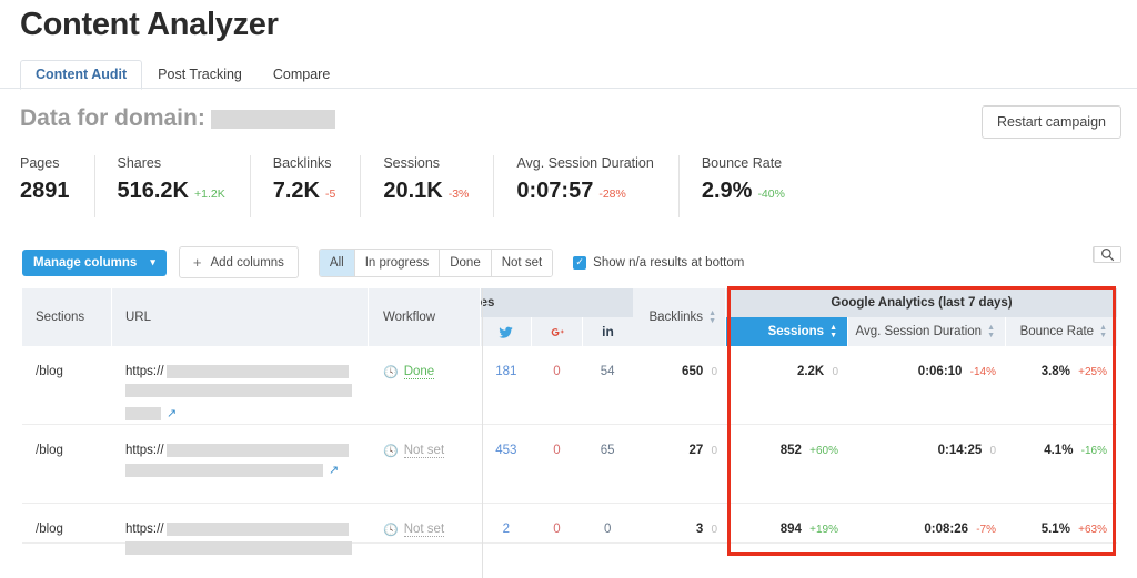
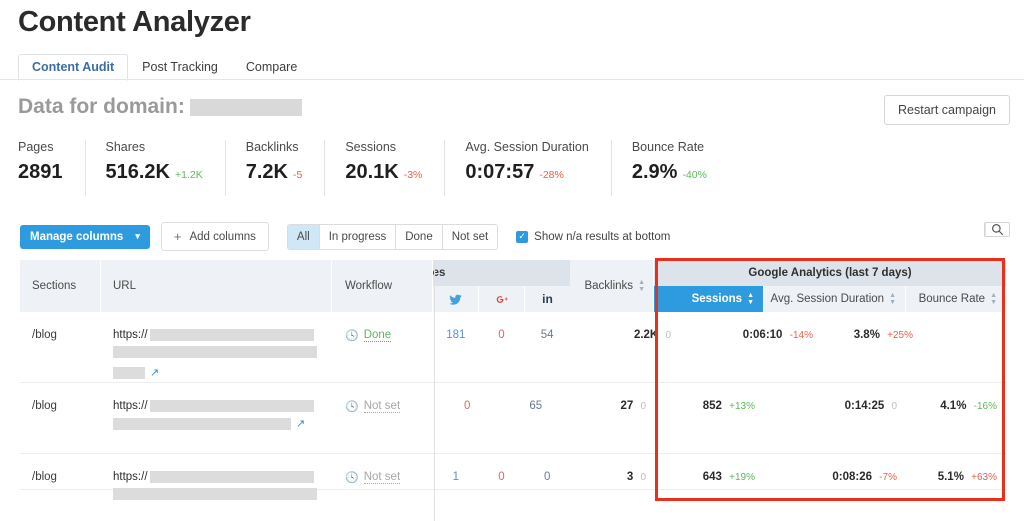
  Content Analyzer
  Content Audit
  Post Tracking
  Compare
  Data for domain:
  Restart campaign
  Pages
  2891
  Shares
  516.2K
  +1.2K
  Backlinks
  7.2K
  -5
  Sessions
  20.1K
  -3%
  Avg. Session Duration
  0:07:57
  -28%
  Bounce Rate
  2.9%
  -40%
  Manage columns
  ▾
  +
  Add columns
  All
  In progress
  Done
  Not set
  ✓
  Show n/a results at bottom
  Sections
  URL
  Workflow
  in
  Backlinks
  Google Analytics (last 7 days)
  Sessions
  Avg. Session Duration
  Bounce Rate
  /blog
  https://
  ↗
  🕓
  Done
  181
  0
  54
- 650 0
  2.2K 0
  0:06:10 -14%
  3.8% +25%
  /blog
  https://
  ↗
  🕓
  Not set
- 453
  0
  65
  27 0
- 852 +60%
+ 852 +13%
  0:14:25 0
  4.1% -16%
  /blog
  https://
  🕓
  Not set
- 2
+ 1
  0
  0
  3 0
- 894 +19%
+ 643 +19%
  0:08:26 -7%
  5.1% +63%
